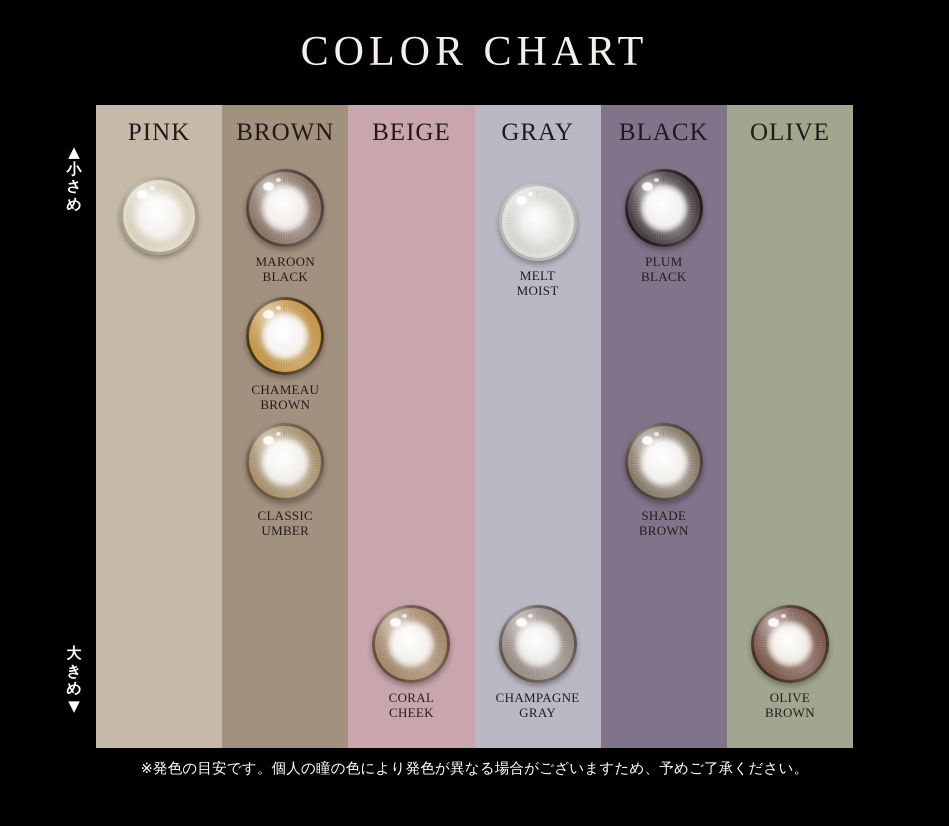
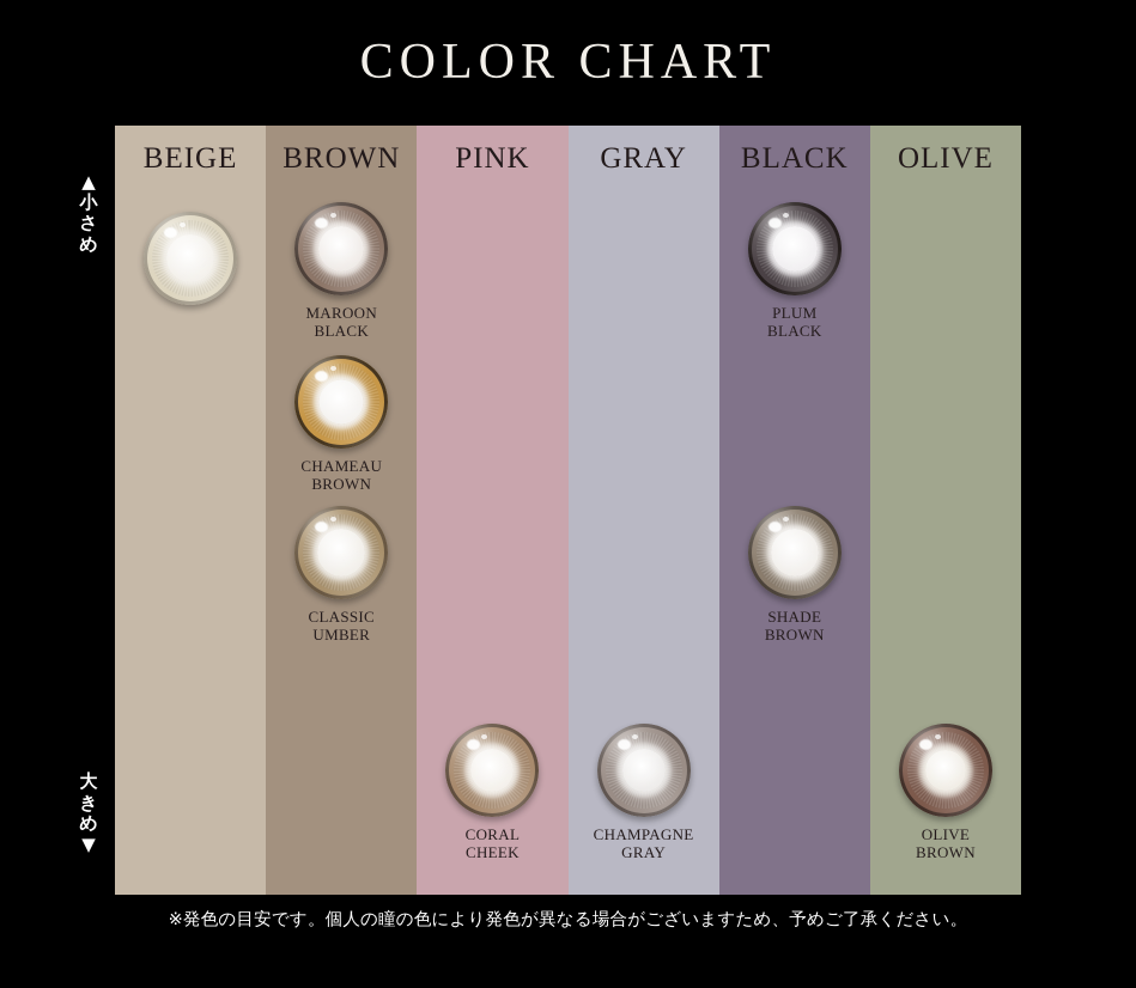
  COLOR CHART
  ▲
  小
  さ
  め
  大
  き
  め
  ▼
- PINK
+ BEIGE
  BROWN
  MAROON
  BLACK
  CHAMEAU
  BROWN
  CLASSIC
  UMBER
- BEIGE
+ PINK
  CORAL
  CHEEK
  GRAY
- MELT
- MOIST
  CHAMPAGNE
  GRAY
  BLACK
  PLUM
  BLACK
  SHADE
  BROWN
  OLIVE
  OLIVE
  BROWN
  ※発色の目安です。個人の瞳の色により発色が異なる場合がございますため、予めご了承ください。
